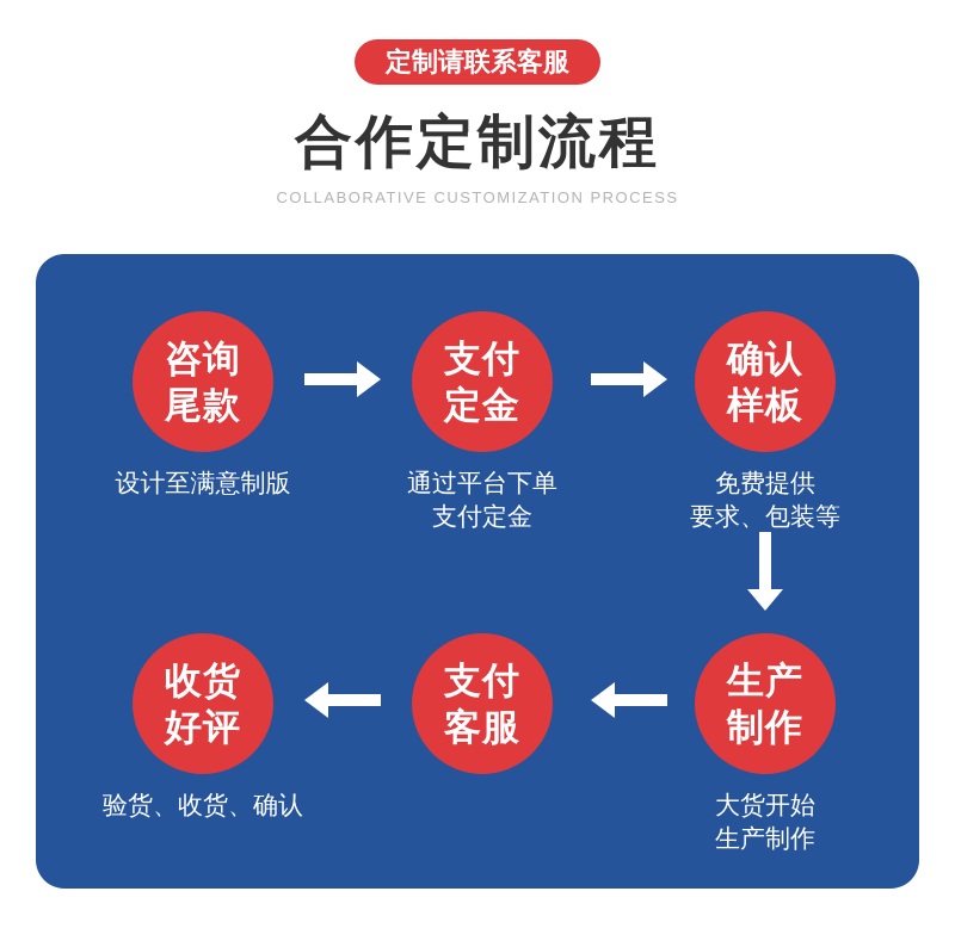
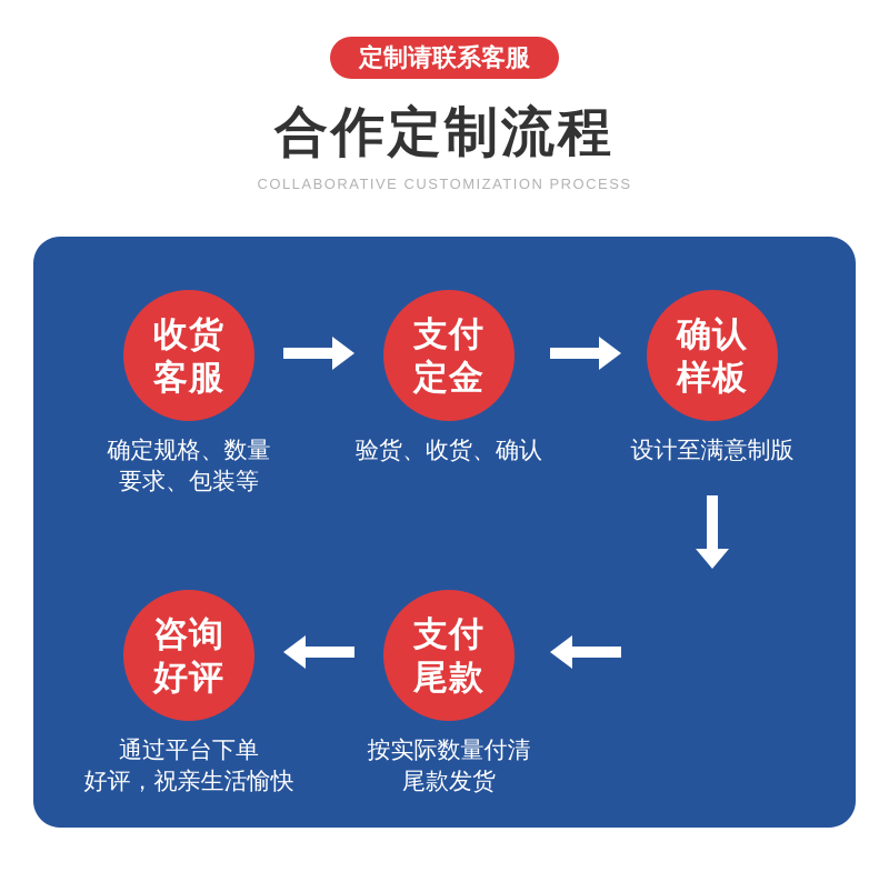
  定制请联系客服
  合作定制流程
  COLLABORATIVE CUSTOMIZATION PROCESS
- 咨询
+ 收货
- 尾款
+ 客服
+ 确定规格、数量
- 设计至满意制版
+ 要求、包装等
  支付
  定金
- 通过平台下单
+ 验货、收货、确认
- 支付定金
  确认
  样板
- 免费提供
- 要求、包装等
+ 设计至满意制版
- 生产
- 制作
- 大货开始
- 生产制作
  支付
- 客服
+ 尾款
+ 按实际数量付清
+ 尾款发货
- 收货
+ 咨询
  好评
- 验货、收货、确认
+ 通过平台下单
+ 好评，祝亲生活愉快
